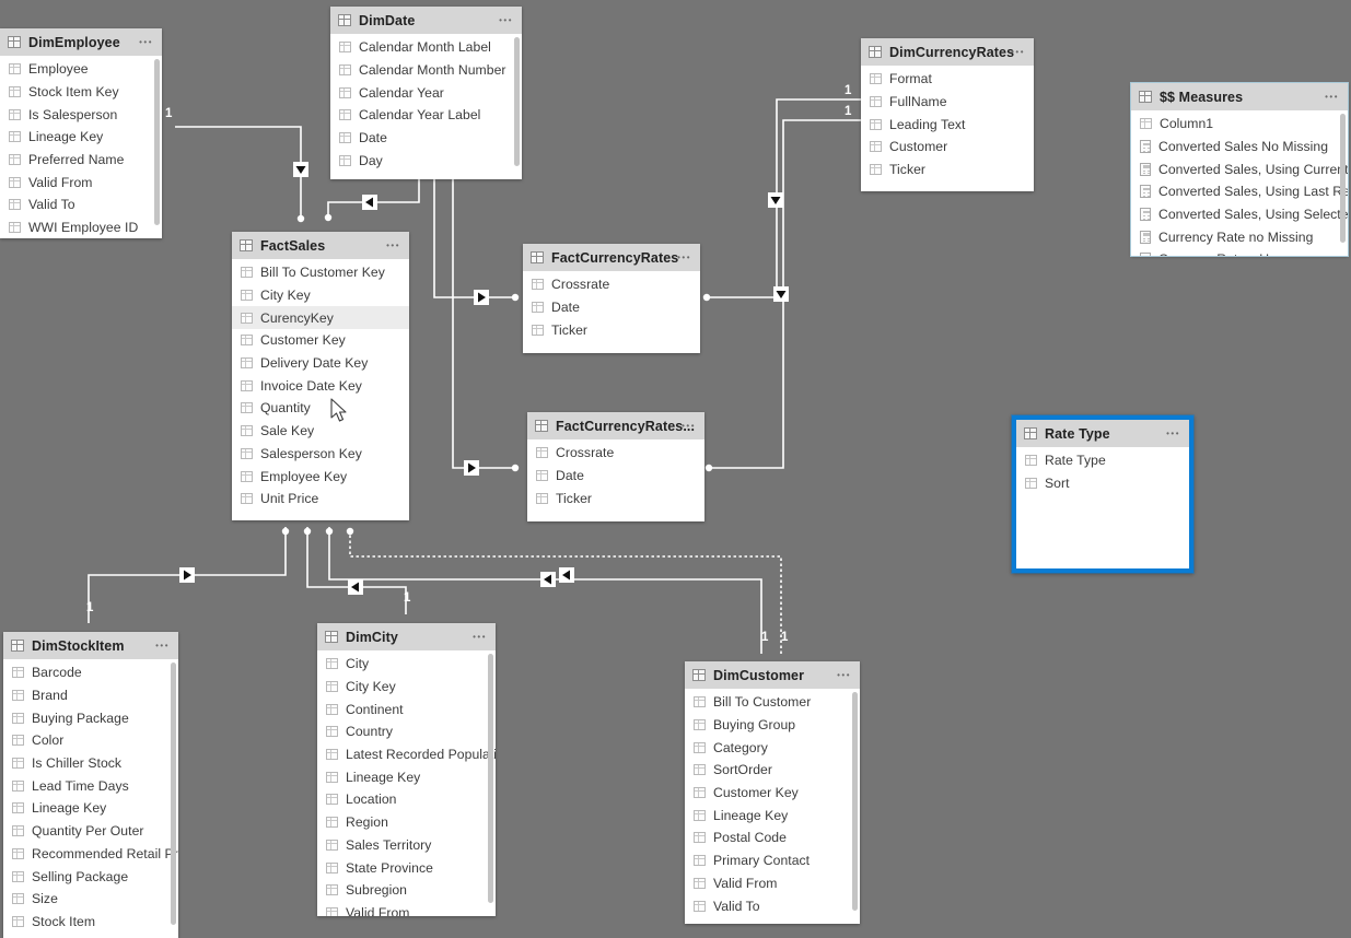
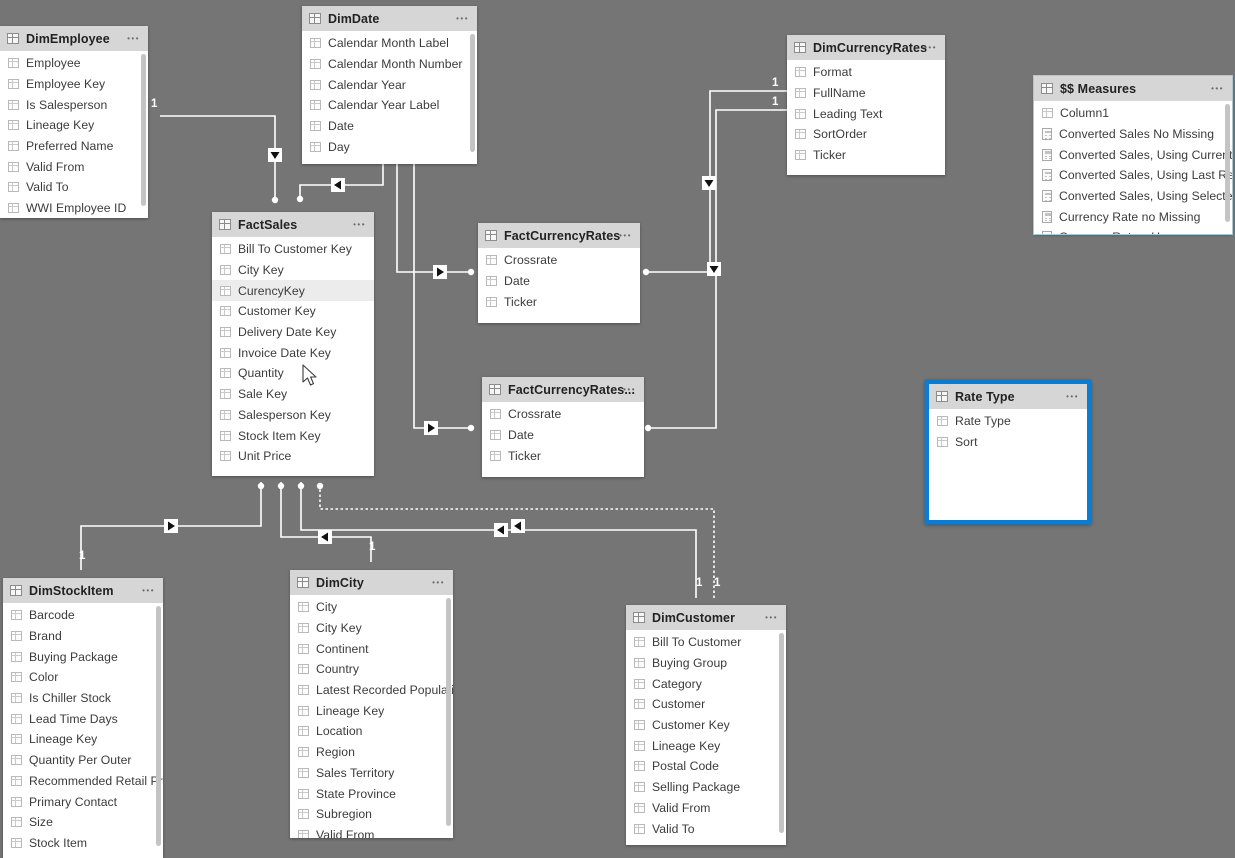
  1
  1
  1
  1
  1
  1
  1
  DimEmployee
  •••
  Employee
- Stock Item Key
+ Employee Key
  Is Salesperson
  Lineage Key
  Preferred Name
  Valid From
  Valid To
  WWI Employee ID
  DimDate
  •••
  Calendar Month Label
  Calendar Month Number
  Calendar Year
  Calendar Year Label
  Date
  Day
  DimCurrencyRates
  •••
  Format
  FullName
  Leading Text
- Customer
+ SortOrder
  Ticker
  $$ Measures
  •••
  Column1
  Converted Sales No Missing
  Converted Sales, Using Curret
  Converted Sales, Using Last Re
  Converted Sales, Using Selec
  Currency Rate no Missing
  FactSales
  •••
  Bill To Customer Key
  City Key
  CurencyKey
  Customer Key
  Delivery Date Key
  Invoice Date Key
  Quantity
  Sale Key
  Salesperson Key
- Employee Key
+ Stock Item Key
  Unit Price
  FactCurrencyRates
  •••
  Crossrate
  Date
  Ticker
  FactCurrencyRates...
  •••
  Crossrate
  Date
  Ticker
  Rate Type
  •••
  Rate Type
  Sort
  DimStockItem
  •••
  Barcode
  Brand
  Buying Package
  Color
  Is Chiller Stock
  Lead Time Days
  Lineage Key
  Quantity Per Outer
  Recommended Retail P
- Selling Package
+ Primary Contact
  Size
  Stock Item
  DimCity
  •••
  City
  City Key
  Continent
  Country
  Latest Recorded Populai
  Lineage Key
  Location
  Region
  Sales Territory
  State Province
  Subregion
  Valid From
  DimCustomer
  •••
  Bill To Customer
  Buying Group
  Category
- SortOrder
+ Customer
  Customer Key
  Lineage Key
  Postal Code
- Primary Contact
+ Selling Package
  Valid From
  Valid To
